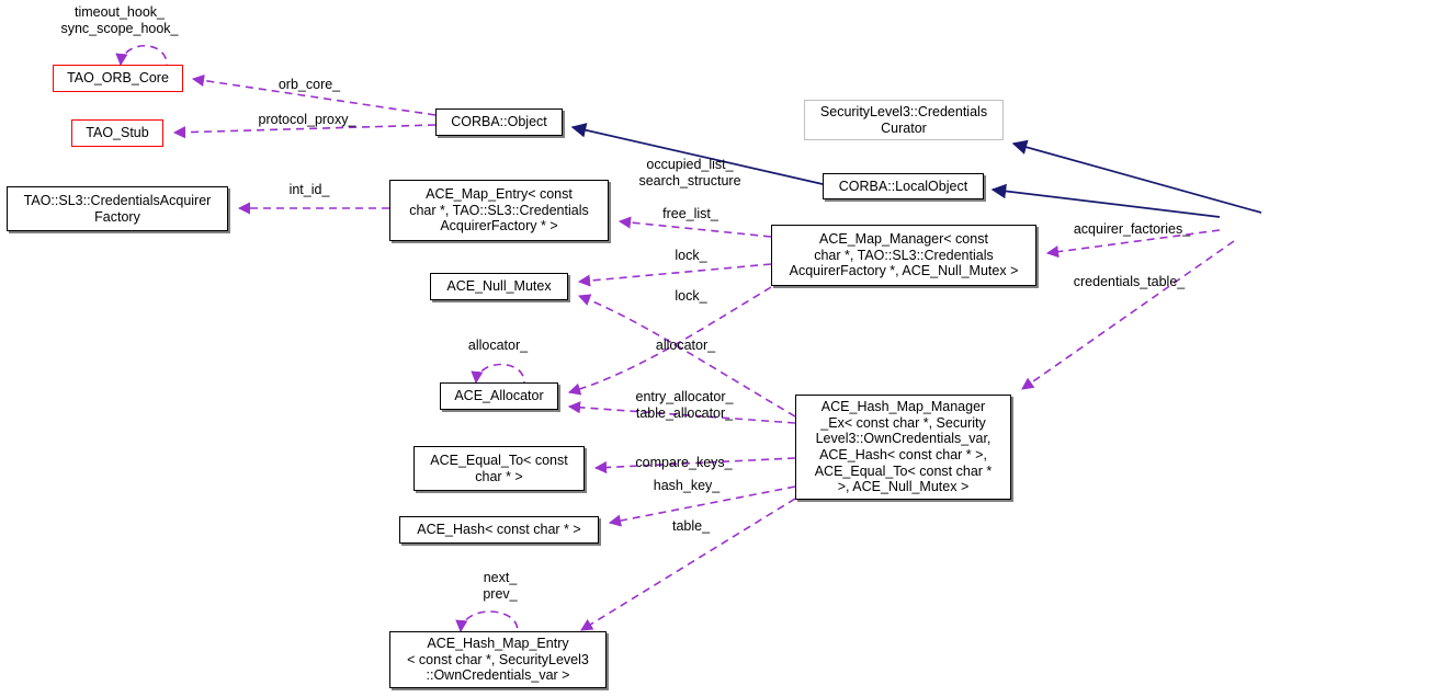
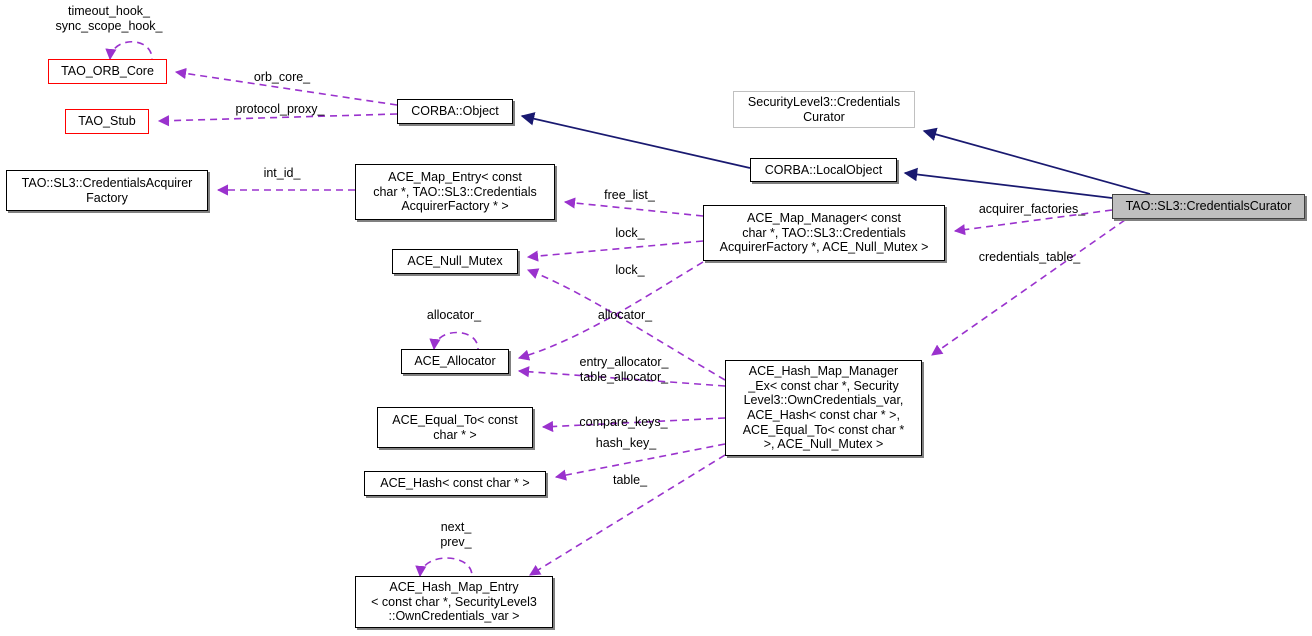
  TAO_ORB_Core
  TAO_Stub
  TAO::SL3::CredentialsAcquirer
  Factory
  CORBA::Object
  ACE_Map_Entry< const
  char *, TAO::SL3::Credentials
  AcquirerFactory * >
  ACE_Null_Mutex
  ACE_Allocator
  ACE_Equal_To< const
  char * >
  ACE_Hash< const char * >
  ACE_Hash_Map_Entry
  < const char *, SecurityLevel3
  ::OwnCredentials_var >
  SecurityLevel3::Credentials
  Curator
  CORBA::LocalObject
  ACE_Map_Manager< const
  char *, TAO::SL3::Credentials
  AcquirerFactory *, ACE_Null_Mutex >
  ACE_Hash_Map_Manager
  _Ex< const char *, Security
  Level3::OwnCredentials_var,
  ACE_Hash< const char * >,
  ACE_Equal_To< const char *
  >, ACE_Null_Mutex >
+ TAO::SL3::CredentialsCurator
  timeout_hook_
  sync_scope_hook_
  orb_core_
  protocol_proxy_
  int_id_
- occupied_list_
- search_structure
  free_list_
  lock_
  lock_
  allocator_
  allocator_
  entry_allocator_
  table_allocator_
  compare_keys_
  hash_key_
  table_
  next_
  prev_
  acquirer_factories_
  credentials_table_
